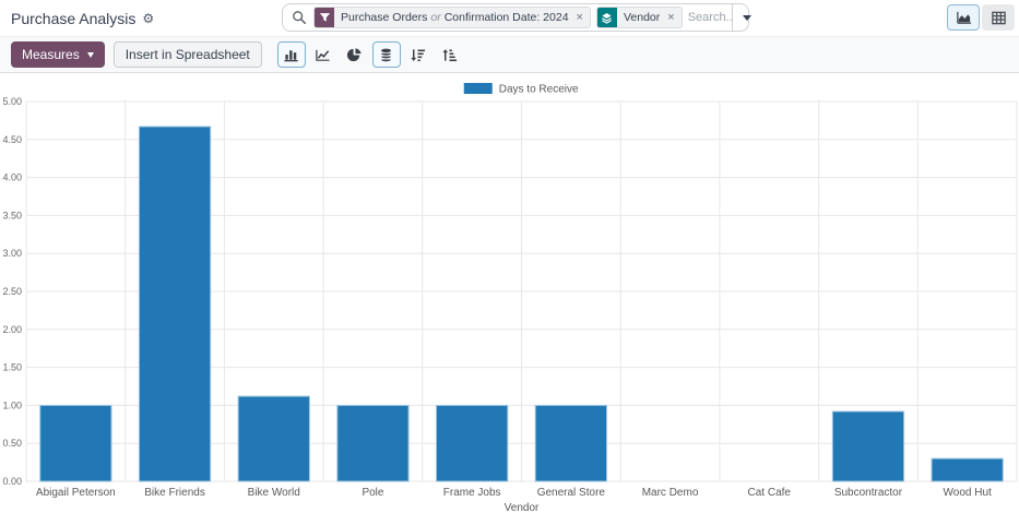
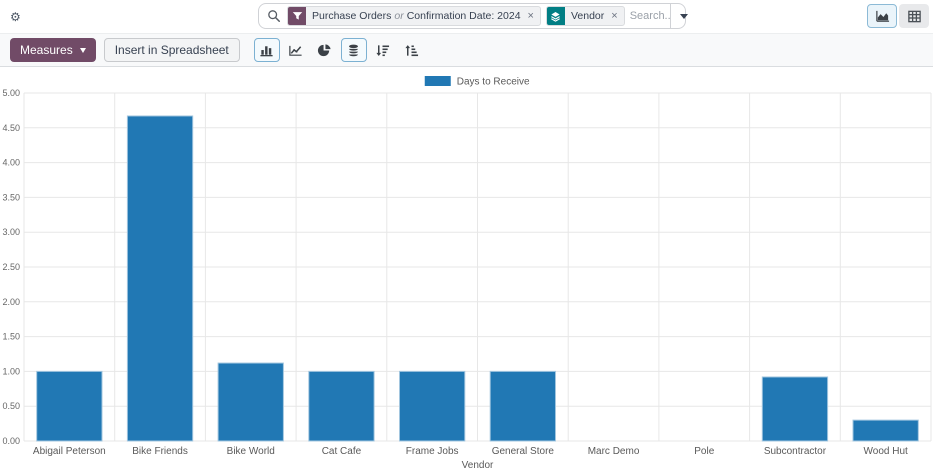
- Purchase Analysis
  ⚙
  Purchase Orders
  or
  Confirmation Date: 2024
  ×
  Vendor
  ×
  Search..
  Measures
  Insert in Spreadsheet
  0.00
  0.50
  1.00
  1.50
  2.00
  2.50
  3.00
  3.50
  4.00
  4.50
  5.00
  Abigail Peterson
  Bike Friends
  Bike World
- Pole
+ Cat Cafe
  Frame Jobs
  General Store
  Marc Demo
- Cat Cafe
+ Pole
  Subcontractor
  Wood Hut
  Days to Receive
  Vendor
